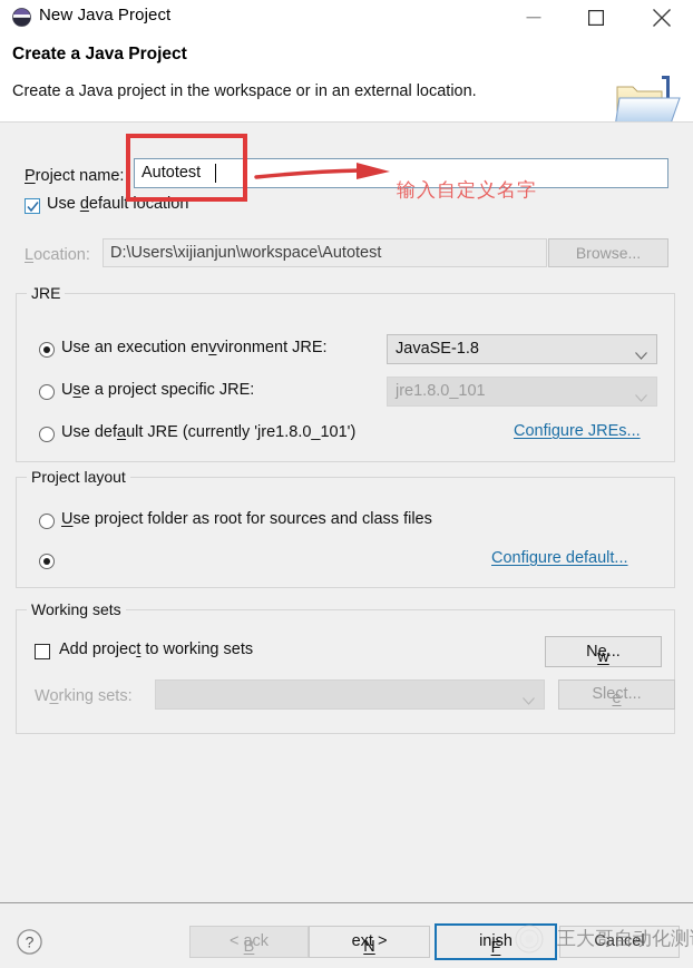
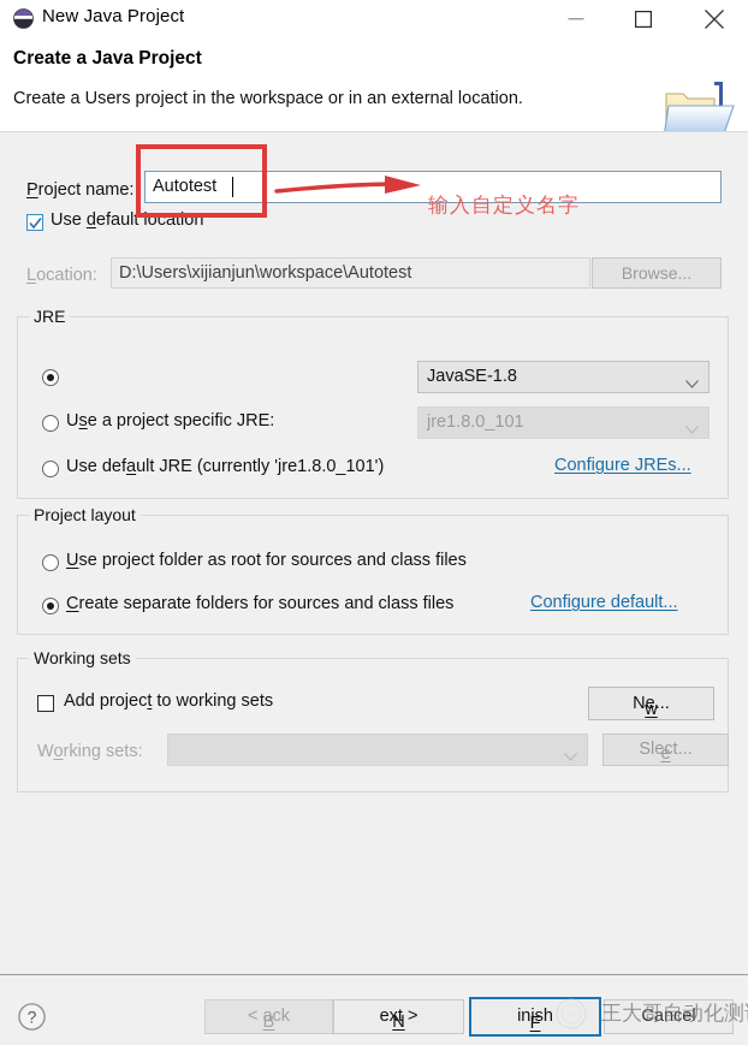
  New Java Project
  Create a Java Project
- Create a Java project in the workspace or in an external location.
+ Create a Users project in the workspace or in an external location.
  Project name:
  Autotest
  Use default location
  Location:
  D:\Users\xijianjun\workspace\Autotest
  Browse...
  JRE
- Use an execution envvironment JRE:
  Use a project specific JRE:
  Use default JRE (currently 'jre1.8.0_101')
  Configure JREs...
  JavaSE-1.8
  jre1.8.0_101
  Project layout
  Use project folder as root for sources and class files
+ Create separate folders for sources and class files
  Configure default...
  Working sets
  Add project to working sets
  Ne
  w
  ...
  Working sets:
  S
  e
  lect...
  ?
  <
  B
  ack
  N
  ext >
  F
  inish
  Cancel
  输入自定义名字
  王大哥自动化测
